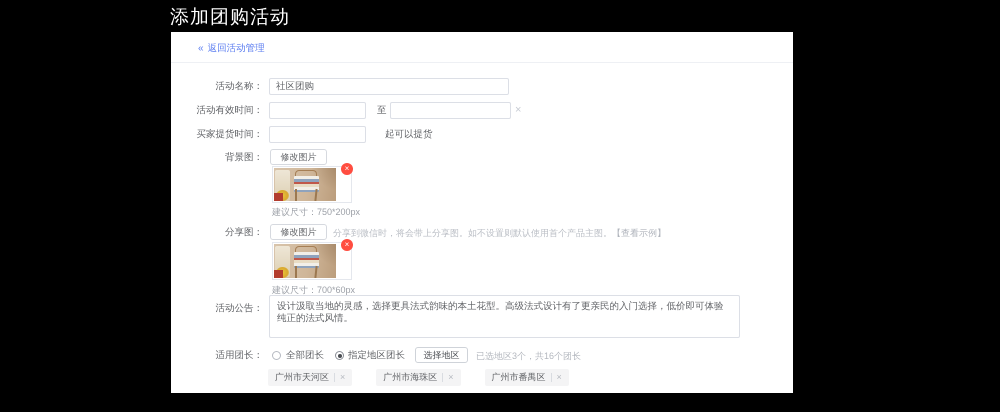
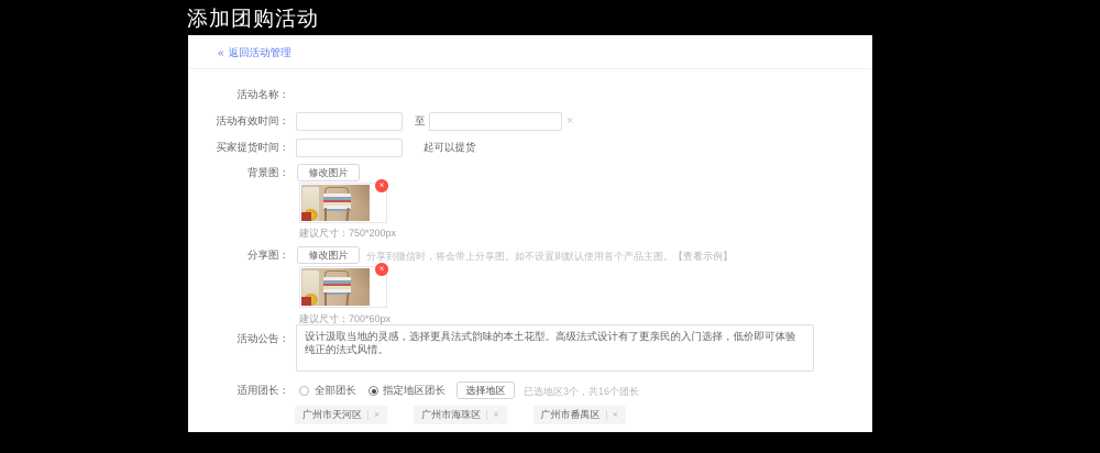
  添加团购活动
  « 返回活动管理
  活动名称：
- 社区团购
  活动有效时间：
  至
  ×
  买家提货时间：
  起可以提货
  背景图：
  修改图片
  ×
  建议尺寸：750*200px
  分享图：
  修改图片
  分享到微信时，将会带上分享图。如不设置则默认使用首个产品主图。【查看示例】
  ×
  建议尺寸：700*60px
  活动公告：
  适用团长：
  全部团长
  指定地区团长
  选择地区
  已选地区3个，共16个团长
  广州市天河区
  ×
  广州市海珠区
  ×
  广州市番禺区
  ×
